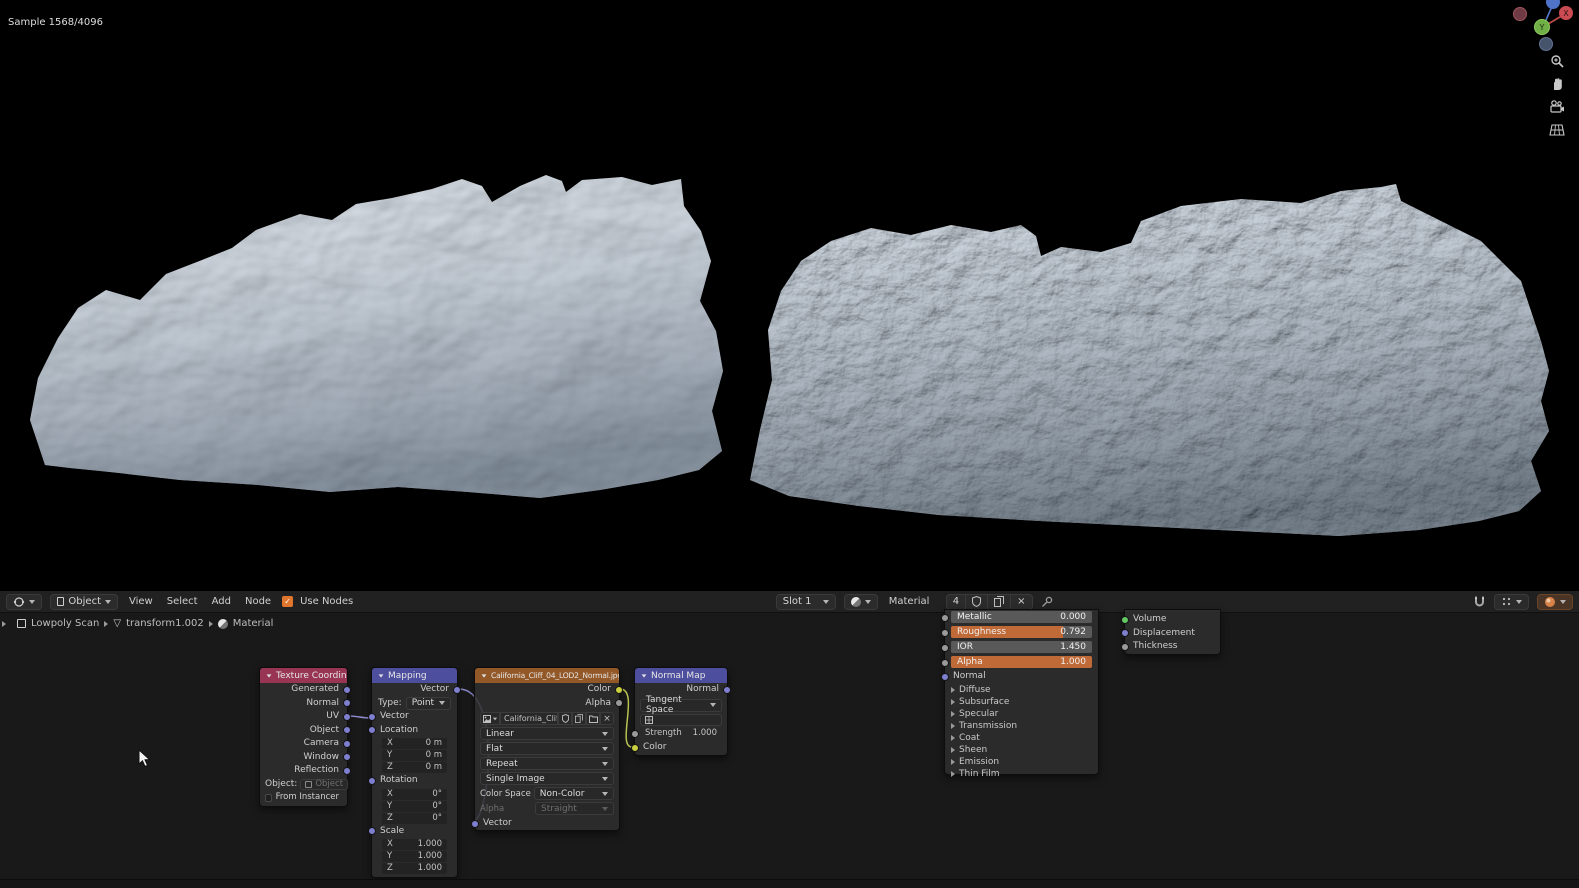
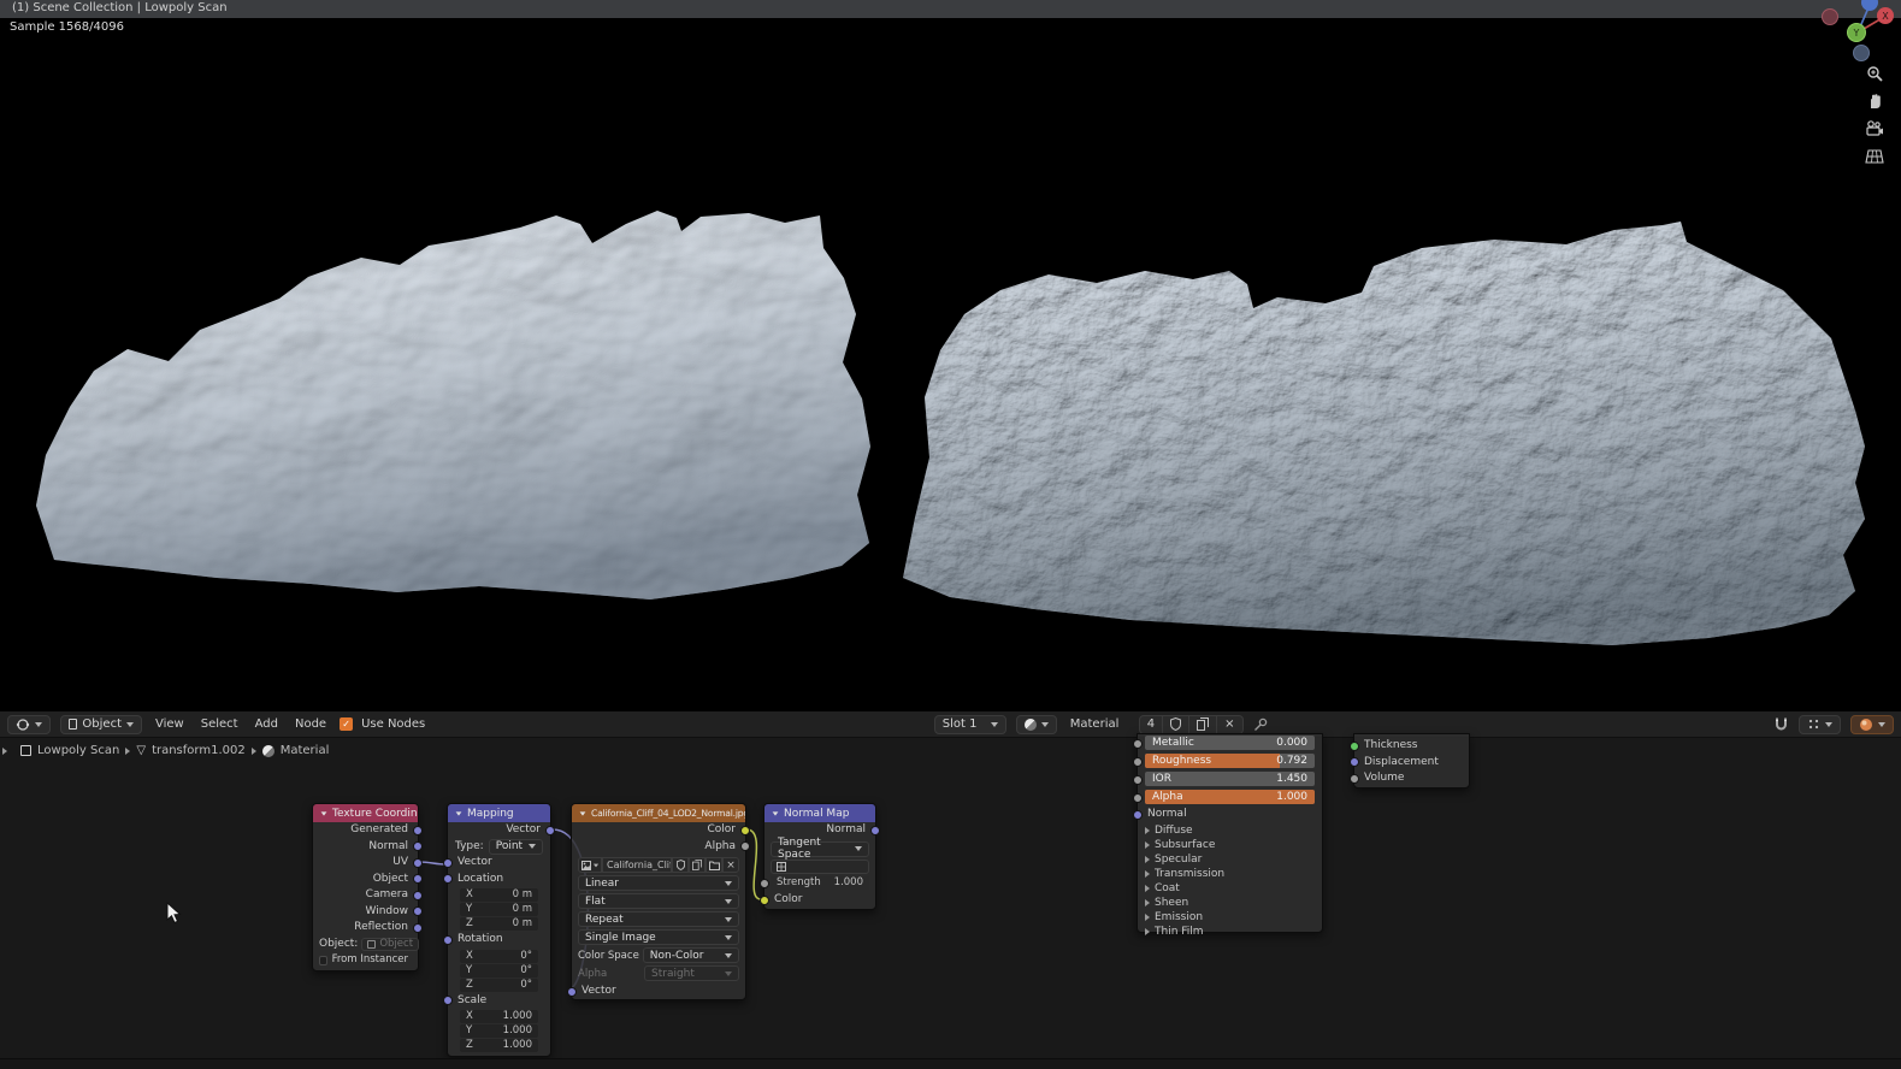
+ (1) Scene Collection | Lowpoly Scan
  Sample 1568/4096
  X
  Y
  Object
  View
  Select
  Add
  Node
  ✓
  Use Nodes
  Slot 1
  Material
  4
  ×
  Lowpoly Scan
  ▽
  transform1.002
  Material
  Texture Coordin
  Generated
  Normal
  UV
  Object
  Camera
  Window
  Reflection
  Object:
  Object
  From Instancer
  Mapping
  Vector
  Type:
  Point
  Vector
  Location
  X
  0 m
  Y
  0 m
  Z
  0 m
  Rotation
  X
  0°
  Y
  0°
  Z
  0°
  Scale
  X
  1.000
  Y
  1.000
  Z
  1.000
  California_Cliff_04_LOD2_Normal.jp
  Color
  Alpha
  ×
  Linear
  Flat
  Repeat
  Single Image
  Color Space
  Non-Color
  Alpha
  Straight
  Vector
  Normal Map
  Normal
  Tangent Space
  Strength
  1.000
  Color
  Metallic
  0.000
  Roughness
  0.792
  IOR
  1.450
  Alpha
  1.000
  Normal
  Diffuse
  Subsurface
  Specular
  Transmission
  Coat
  Sheen
  Emission
  Thin Film
- Volume
+ Thickness
  Displacement
- Thickness
+ Volume
